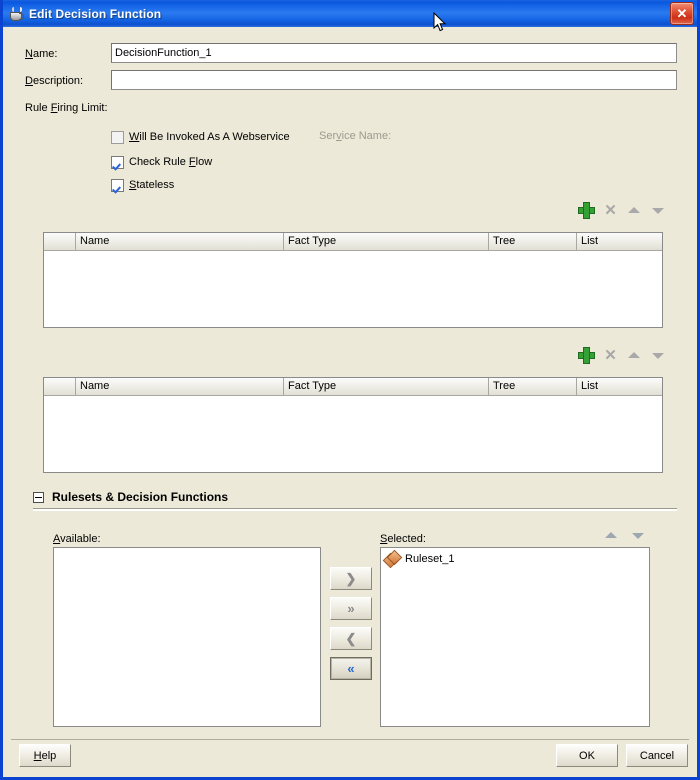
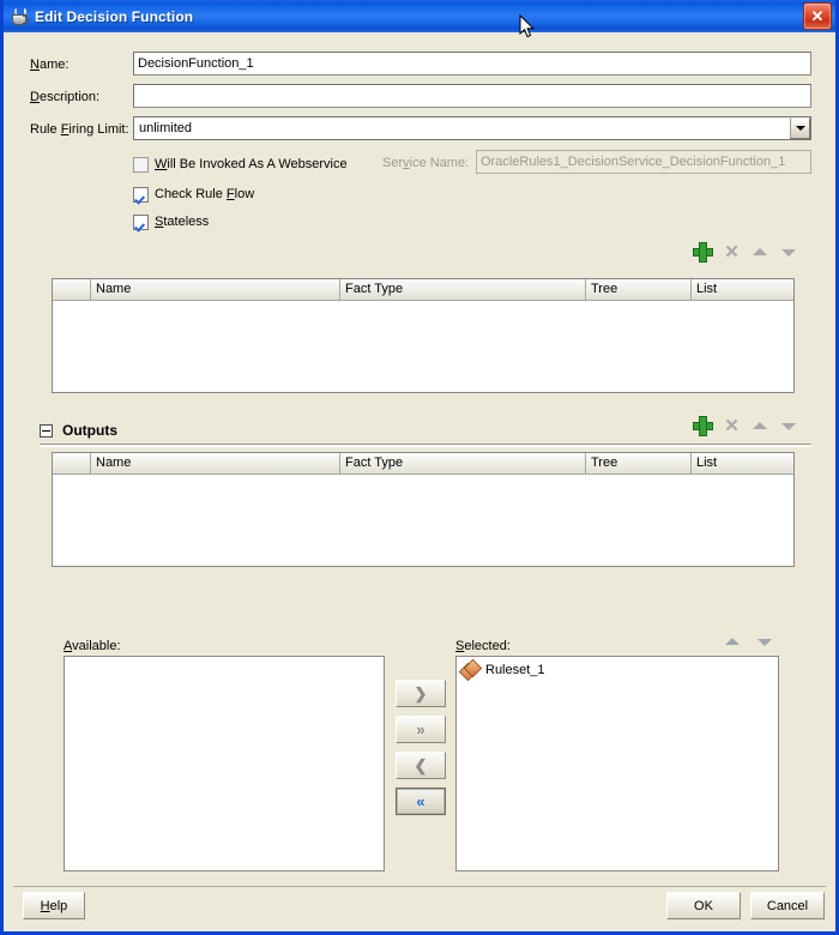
  Edit Decision Function
  ✕
  Name:
  DecisionFunction_1
  Description:
  Rule Firing Limit:
+ unlimited
  Will Be Invoked As A Webservice
  Service Name:
+ OracleRules1_DecisionService_DecisionFunction_1
  Check Rule Flow
  Stateless
  ✕
  Name
  Fact Type
  Tree
  List
+ Outputs
  ✕
  Name
  Fact Type
  Tree
  List
- Rulesets & Decision Functions
  Available:
  ❯
  »
  ❮
  «
  Selected:
  Ruleset_1
  Help
  OK
  Cancel
